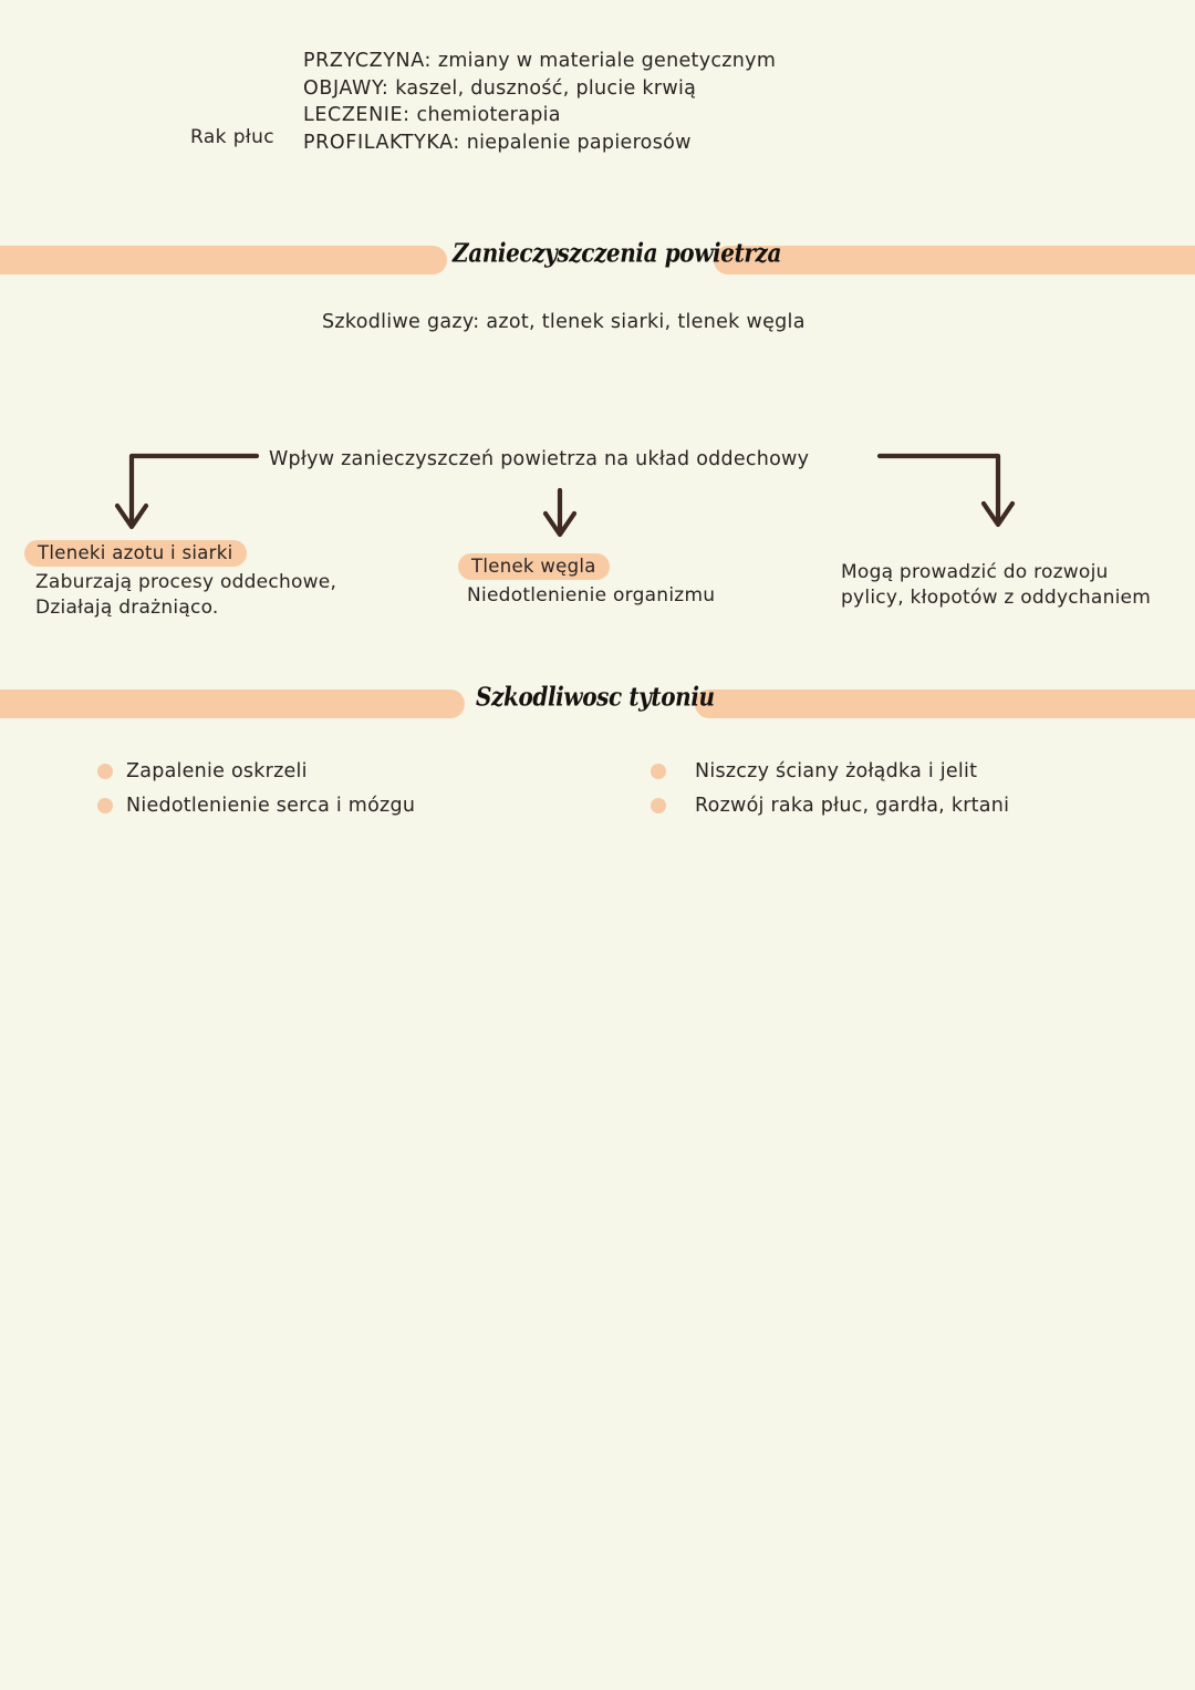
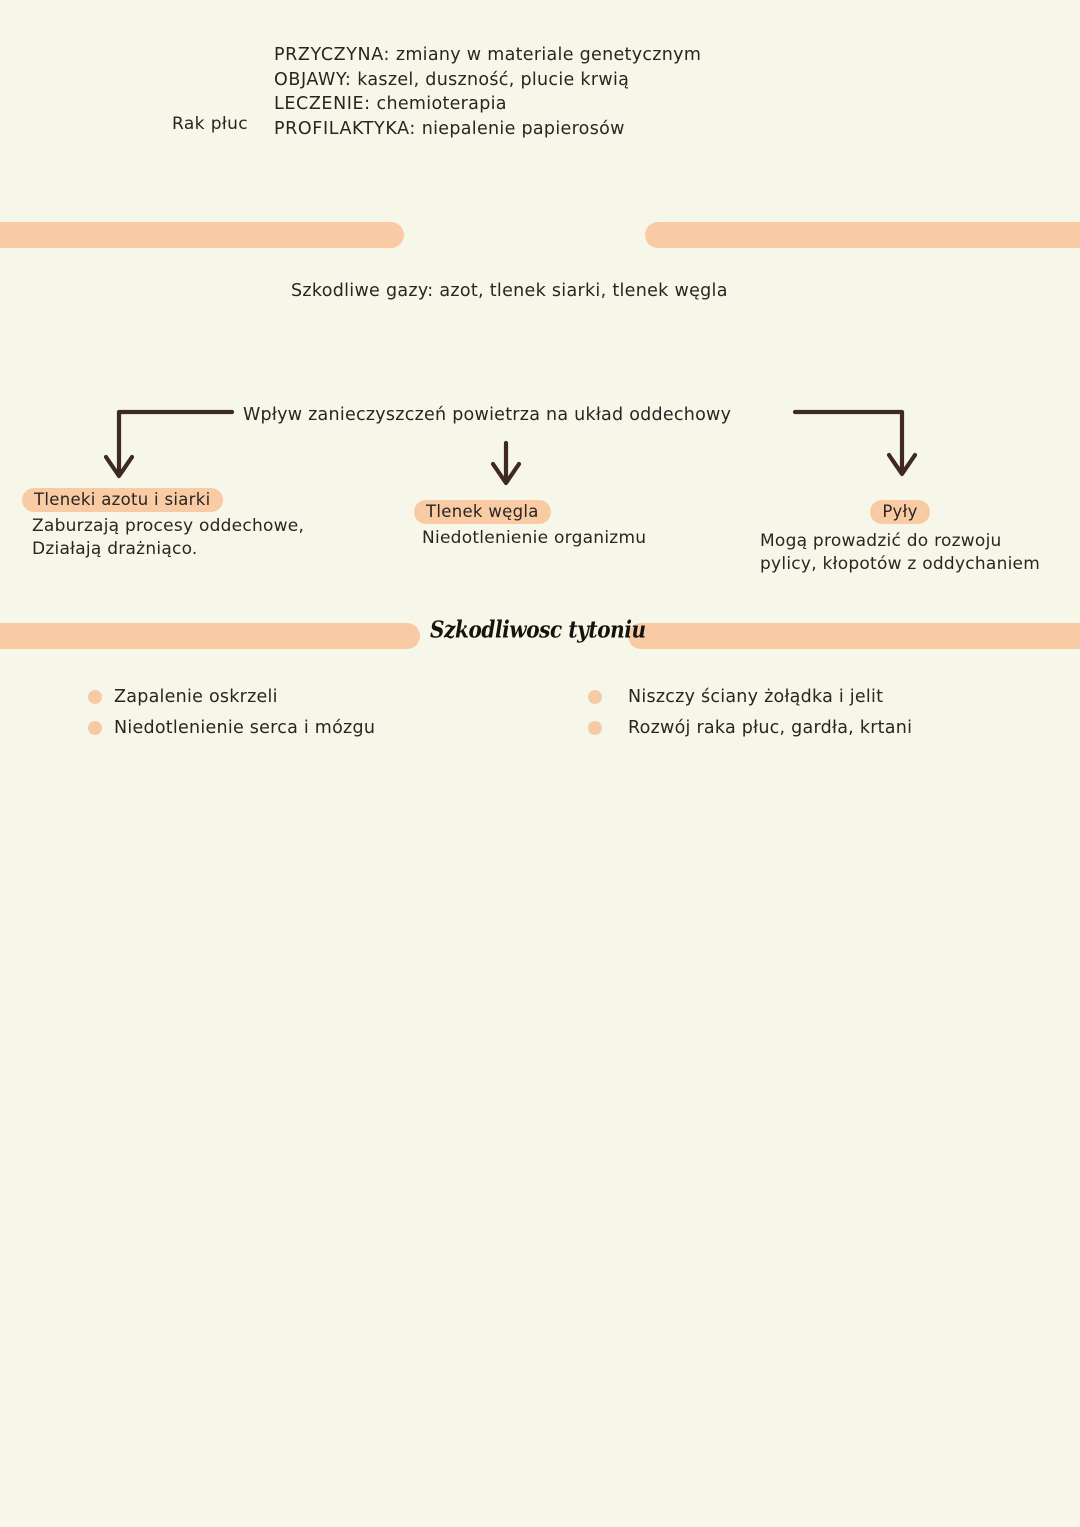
  Rak płuc
  PRZYCZYNA: zmiany w materiale genetycznym
  OBJAWY: kaszel, duszność, plucie krwią
  LECZENIE: chemioterapia
  PROFILAKTYKA: niepalenie papierosów
- Zanieczyszczenia powietrza
  Szkodliwe gazy: azot, tlenek siarki, tlenek węgla
  Wpływ zanieczyszczeń powietrza na układ oddechowy
  Tleneki azotu i siarki
  Zaburzają procesy oddechowe,
  Działają drażniąco.
  Tlenek węgla
  Niedotlenienie organizmu
+ Pyły
  Mogą prowadzić do rozwoju
  pylicy, kłopotów z oddychaniem
  Szkodliwosc tytoniu
  Zapalenie oskrzeli
  Niedotlenienie serca i mózgu
  Niszczy ściany żołądka i jelit
  Rozwój raka płuc, gardła, krtani
